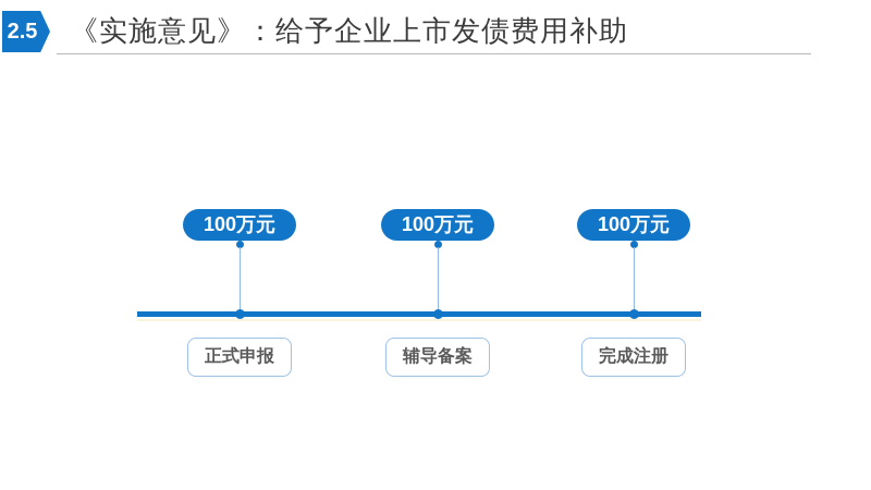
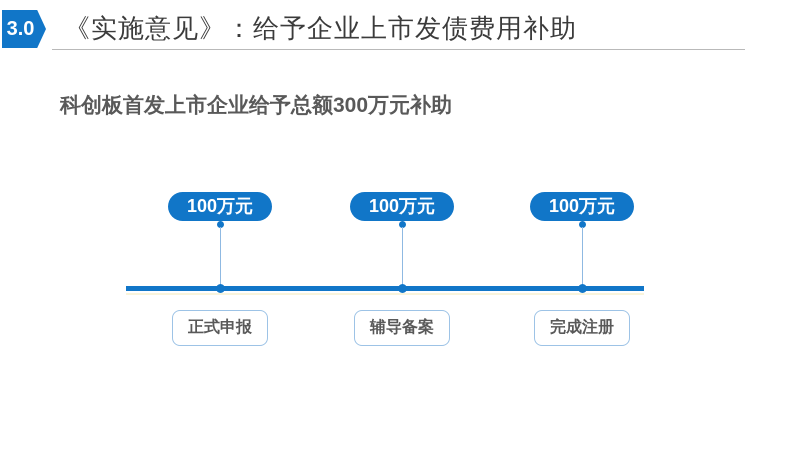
- 2.5
+ 3.0
  《实施意见》：给予企业上市发债费用补助
+ 科创板首发上市企业给予总额300万元补助
  100万元
  正式申报
  100万元
  辅导备案
  100万元
  完成注册
